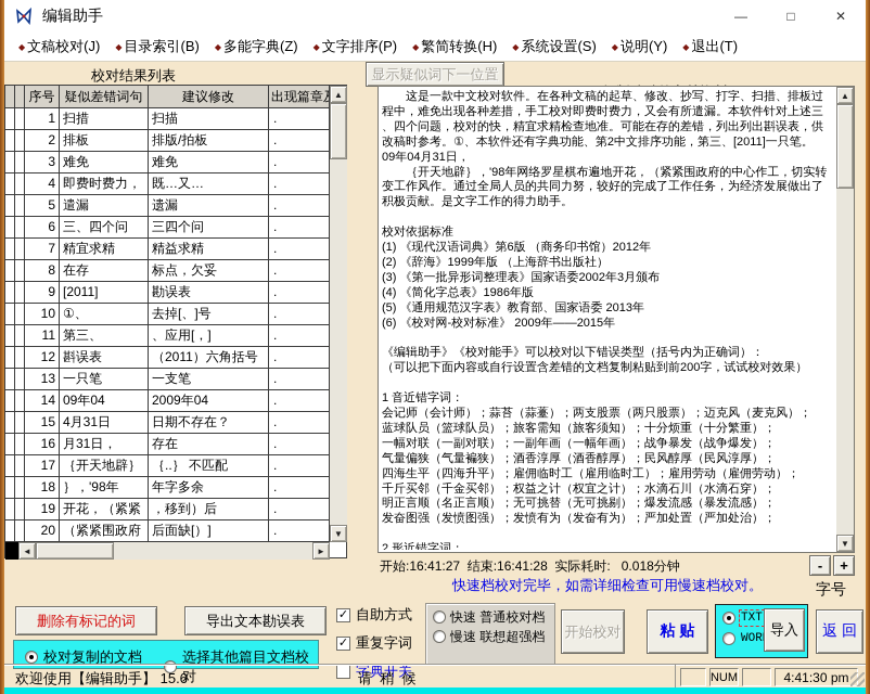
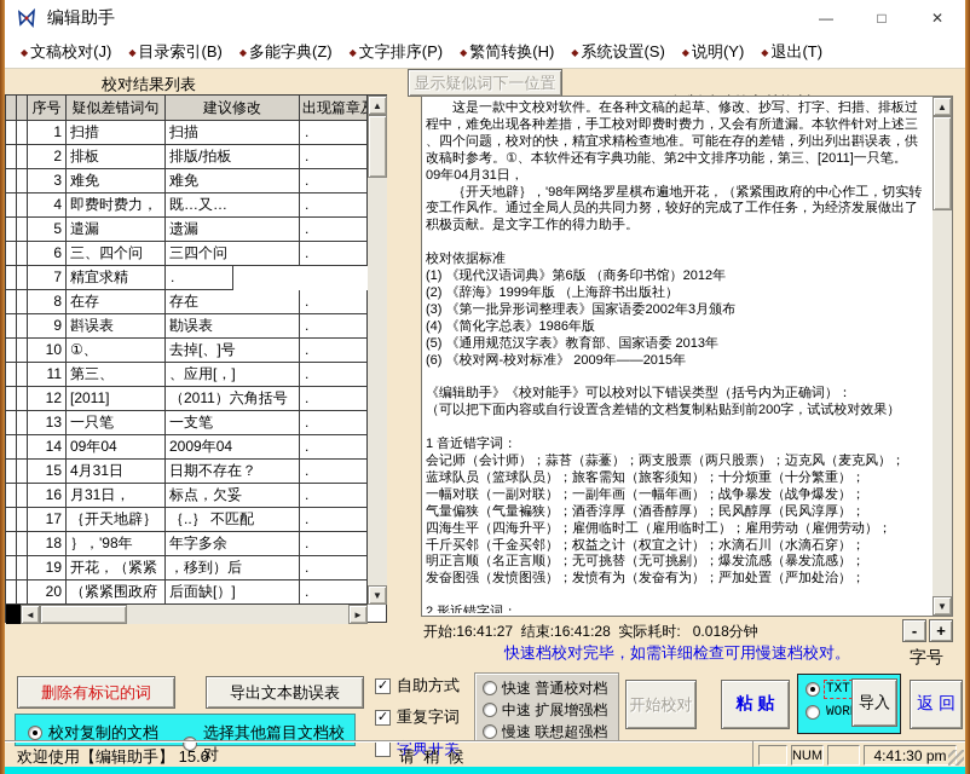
  编辑助手
  —
  □
  ✕
  文稿校对(J)
  目录索引(B)
  多能字典(Z)
  文字排序(P)
  繁简转换(H)
  系统设置(S)
  说明(Y)
  退出(T)
  校对结果列表
  显示疑似词下一位置
  序号
  疑似差错词句
  建议修改
  出现篇章
  1
  扫措
  扫描
  .
  2
  排板
  排版/拍板
  .
  3
  难免
  难免
  .
  4
  即费时费力，
  既…又…
  .
  5
  遣漏
  遗漏
  .
  6
  三、四个问
  三四个问
  .
  7
  精宜求精
- 精益求精
  .
  8
  在存
- 标点，欠妥
+ 存在
  .
  9
- [2011]
+ 斟误表
  勘误表
  .
  10
  ①、
  去掉[、]号
  .
  11
  第三、
  、应用[，]
  .
  12
- 斟误表
+ [2011]
  （2011）六角括号
  .
  13
  一只笔
  一支笔
  .
  14
  09年04
  2009年04
  .
  15
  4月31日
  日期不存在？
  .
  16
  月31日，
- 存在
+ 标点，欠妥
  .
  17
  ｛开天地辟｝
  ｛..｝ 不匹配
  .
  18
  ｝，'98年
  年字多余
  .
  19
  开花，（紧紧
  ，移到）后
  .
  20
  （紧紧围政府
  后面缺[）]
  .
  ▲
  ▼
  ◄
  ►
  这是一款中文校对软件。在各种文稿的起草、修改、抄写、打字、扫措、排板过
  程中，难免出现各种差措，手工校对即费时费力，又会有所遣漏。本软件针对上述三
  、四个问题，校对的快，精宜求精检查地准。可能在存的差错，列出列出斟误表，供
  改稿时参考。①、本软件还有字典功能、第2中文排序功能，第三、[2011]一只笔。
  09年04月31日，
  ｛开天地辟｝，'98年网络罗星棋布遍地开花，（紧紧围政府的中心作工，切实转
  变工作风作。通过全局人员的共同力努，较好的完成了工作任务，为经济发展做出了
  积极贡献。是文字工作的得力助手。
  校对依据标准
  (1) 《现代汉语词典》第6版 （商务印书馆）2012年
  (2) 《辞海》1999年版 （上海辞书出版社）
  (3) 《第一批异形词整理表》国家语委2002年3月颁布
  (4) 《简化字总表》1986年版
  (5) 《通用规范汉字表》教育部、国家语委 2013年
  (6) 《校对网-校对标准》 2009年——2015年
  《编辑助手》《校对能手》可以校对以下错误类型（括号内为正确词）：
  （可以把下面内容或自行设置含差错的文档复制粘贴到前200字，试试校对效果）
  1 音近错字词：
  会记师（会计师）；蒜苔（蒜薹）；两支股票（两只股票）；迈克风（麦克风）；
  蓝球队员（篮球队员）；旅客需知（旅客须知）；十分烦重（十分繁重）；
  一幅对联（一副对联）；一副年画（一幅年画）；战争暴发（战争爆发）；
  气量偏狭（气量褊狭）；酒香淳厚（酒香醇厚）；民风醇厚（民风淳厚）；
  四海生平（四海升平）；雇佣临时工（雇用临时工）；雇用劳动（雇佣劳动）；
  千斤买邻（千金买邻）；权益之计（权宜之计）；水滴石川（水滴石穿）；
  明正言顺（名正言顺）；无可挑替（无可挑剔）；爆发流感（暴发流感）；
  发奋图强（发愤图强）；发愤有为（发奋有为）；严加处置（严加处治）；
  2 形近错字词：
  ▲
  ▼
  开始:16:41:27 结束:16:41:28 实际耗时: 0.018分钟
  快速档校对完毕，如需详细检查可用慢速档校对。
  -
  +
  字号
  删除有标记的词
  导出文本勘误表
  校对复制的文档
  选择其他篇目文档校对
  ✓
  自助方式
  ✓
  重复字词
  字典开关
  快速 普通校对档
+ 中速 扩展增强档
  慢速 联想超强档
  开始校对
  粘 贴
  TXT
  WOR
  导入
  返 回
  欢迎使用【编辑助手】 15.6
  请 稍 候
  NUM
  4:41:30 pm
